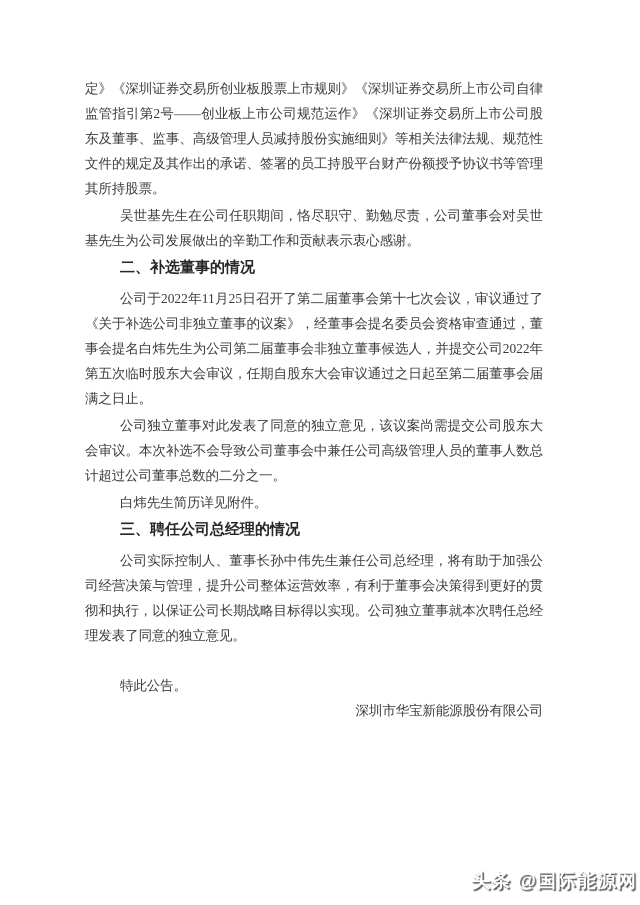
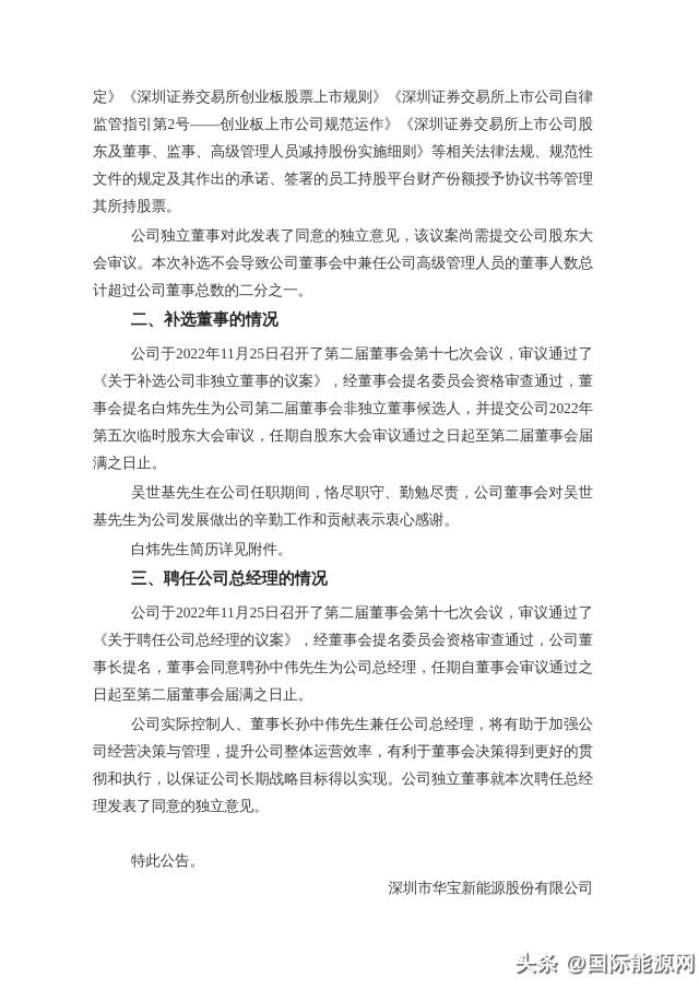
  定》《深圳证券交易所创业板股票上市规则》《深圳证券交易所上市公司自律监管指引第2号——创业板上市公司规范运作》《深圳证券交易所上市公司股东及董事、监事、高级管理人员减持股份实施细则》等相关法律法规、规范性文件的规定及其作出的承诺、签署的员工持股平台财产份额授予协议书等管理其所持股票。
- 吴世基先生在公司任职期间，恪尽职守、勤勉尽责，公司董事会对吴世基先生为公司发展做出的辛勤工作和贡献表示衷心感谢。
+ 公司独立董事对此发表了同意的独立意见，该议案尚需提交公司股东大会审议。本次补选不会导致公司董事会中兼任公司高级管理人员的董事人数总计超过公司董事总数的二分之一。
  二、补选董事的情况
  公司于2022年11月25日召开了第二届董事会第十七次会议，审议通过了《关于补选公司非独立董事的议案》，经董事会提名委员会资格审查通过，董事会提名白炜先生为公司第二届董事会非独立董事候选人，并提交公司2022年第五次临时股东大会审议，任期自股东大会审议通过之日起至第二届董事会届满之日止。
- 公司独立董事对此发表了同意的独立意见，该议案尚需提交公司股东大会审议。本次补选不会导致公司董事会中兼任公司高级管理人员的董事人数总计超过公司董事总数的二分之一。
+ 吴世基先生在公司任职期间，恪尽职守、勤勉尽责，公司董事会对吴世基先生为公司发展做出的辛勤工作和贡献表示衷心感谢。
  白炜先生简历详见附件。
  三、聘任公司总经理的情况
+ 公司于2022年11月25日召开了第二届董事会第十七次会议，审议通过了《关于聘任公司总经理的议案》，经董事会提名委员会资格审查通过，公司董事长提名，董事会同意聘孙中伟先生为公司总经理，任期自董事会审议通过之日起至第二届董事会届满之日止。
  公司实际控制人、董事长孙中伟先生兼任公司总经理，将有助于加强公司经营决策与管理，提升公司整体运营效率，有利于董事会决策得到更好的贯彻和执行，以保证公司长期战略目标得以实现。公司独立董事就本次聘任总经理发表了同意的独立意见。
  特此公告。
  深圳市华宝新能源股份有限公司
  头条 @国际能源网
